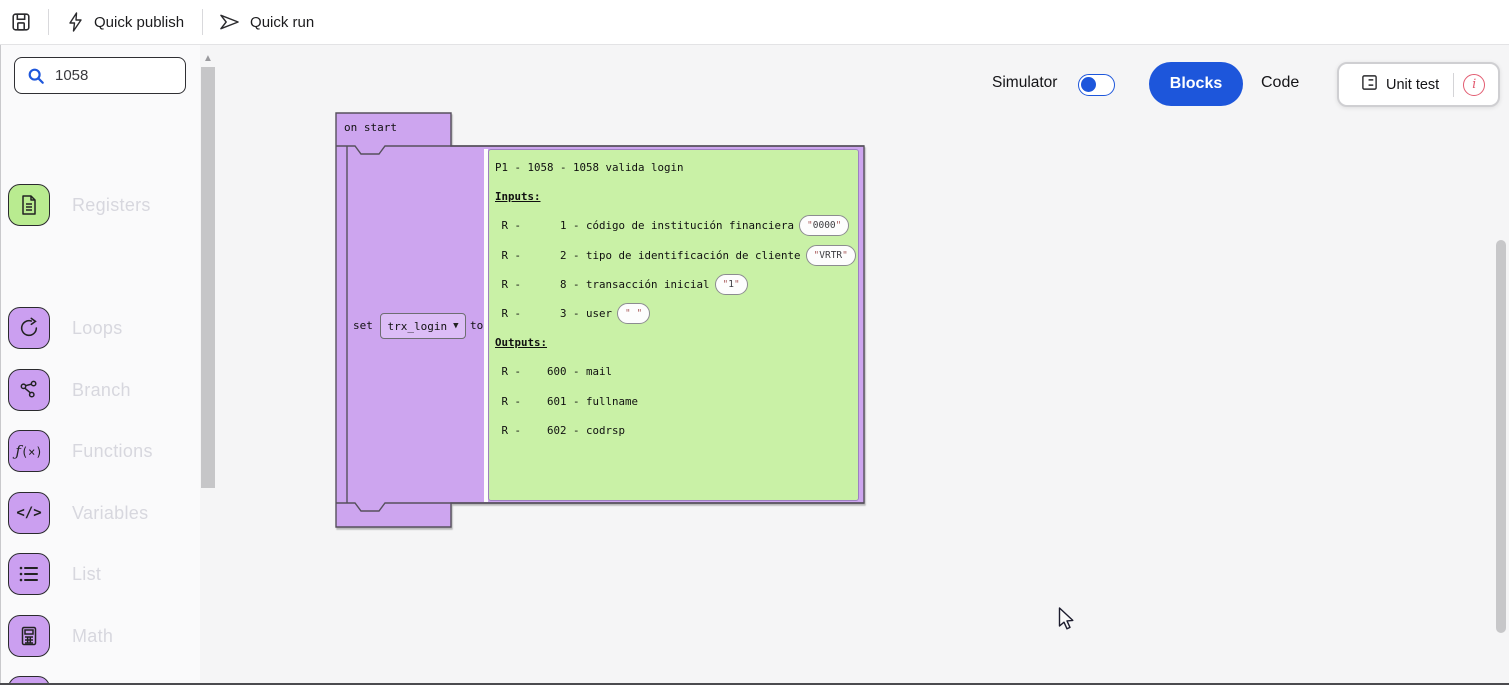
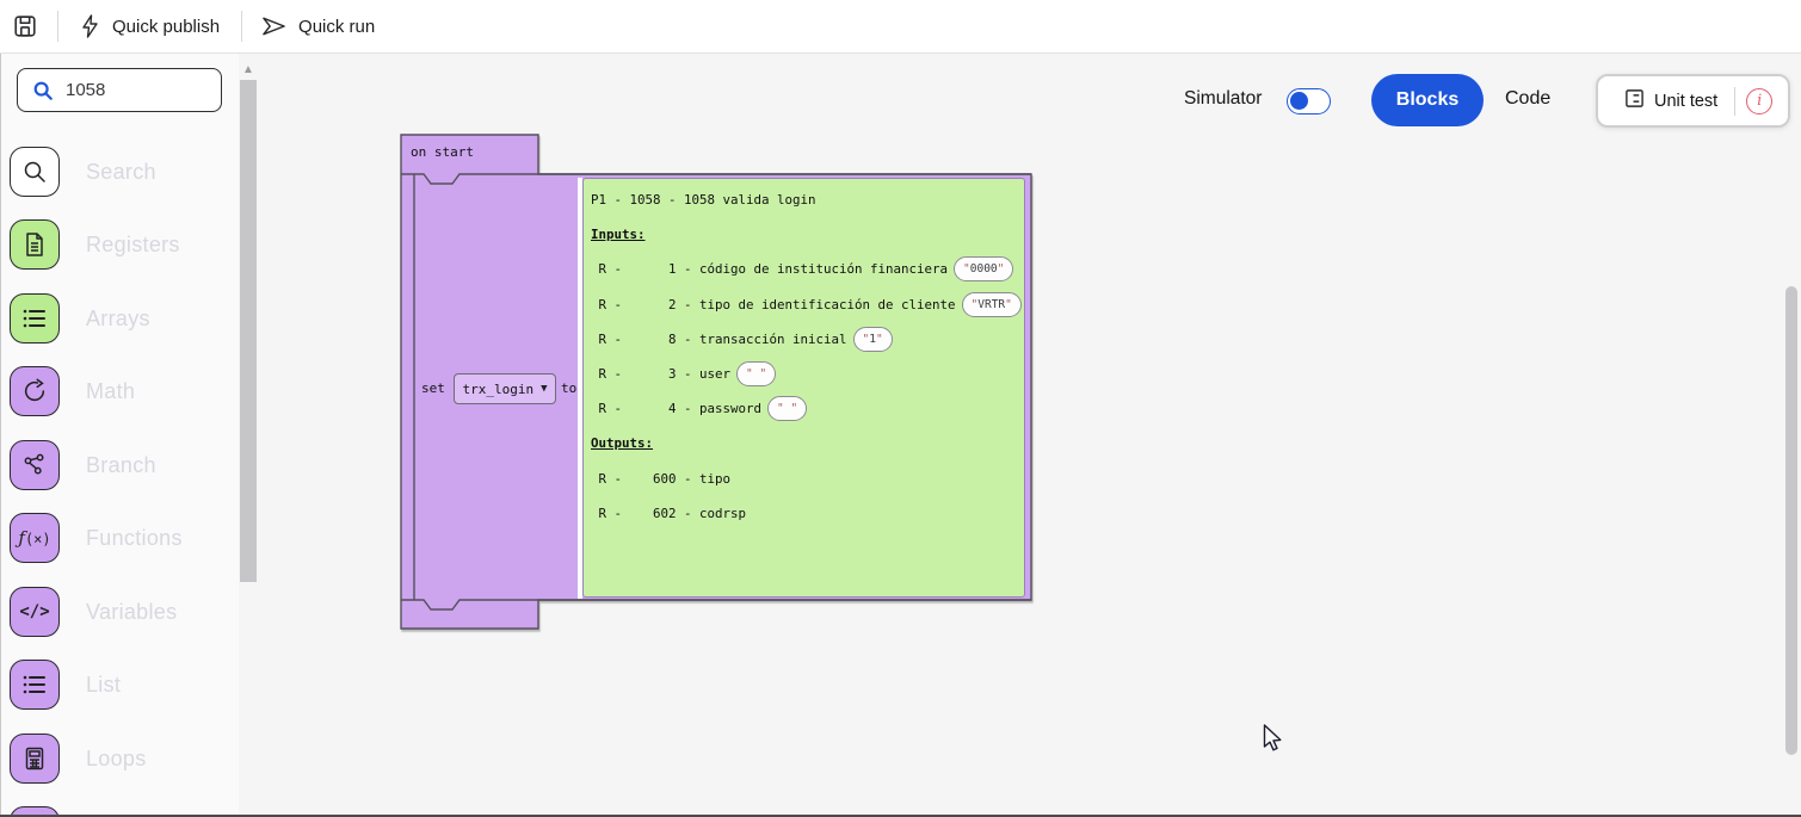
  Quick publish
  Quick run
  1058
  ▲
+ Search
  Registers
+ Arrays
- Loops
+ Math
  Branch
  ƒ(×)
  Functions
  </>
  Variables
  List
- Math
+ Loops
  on start
  set
  trx_login
  ▼
  to
  P1 - 1058 - 1058 valida login
  Inputs:
  R - 1 - código de institución financiera
  0000
  R - 2 - tipo de identificación de cliente
  VRTR
  R - 8 - transacción inicial
  1
  R - 3 - user
+ R - 4 - password
  Outputs:
- R - 600 - mail
+ R - 600 - tipo
- R - 601 - fullname
  R - 602 - codrsp
  Simulator
  Blocks
  Code
  Unit test
  i
